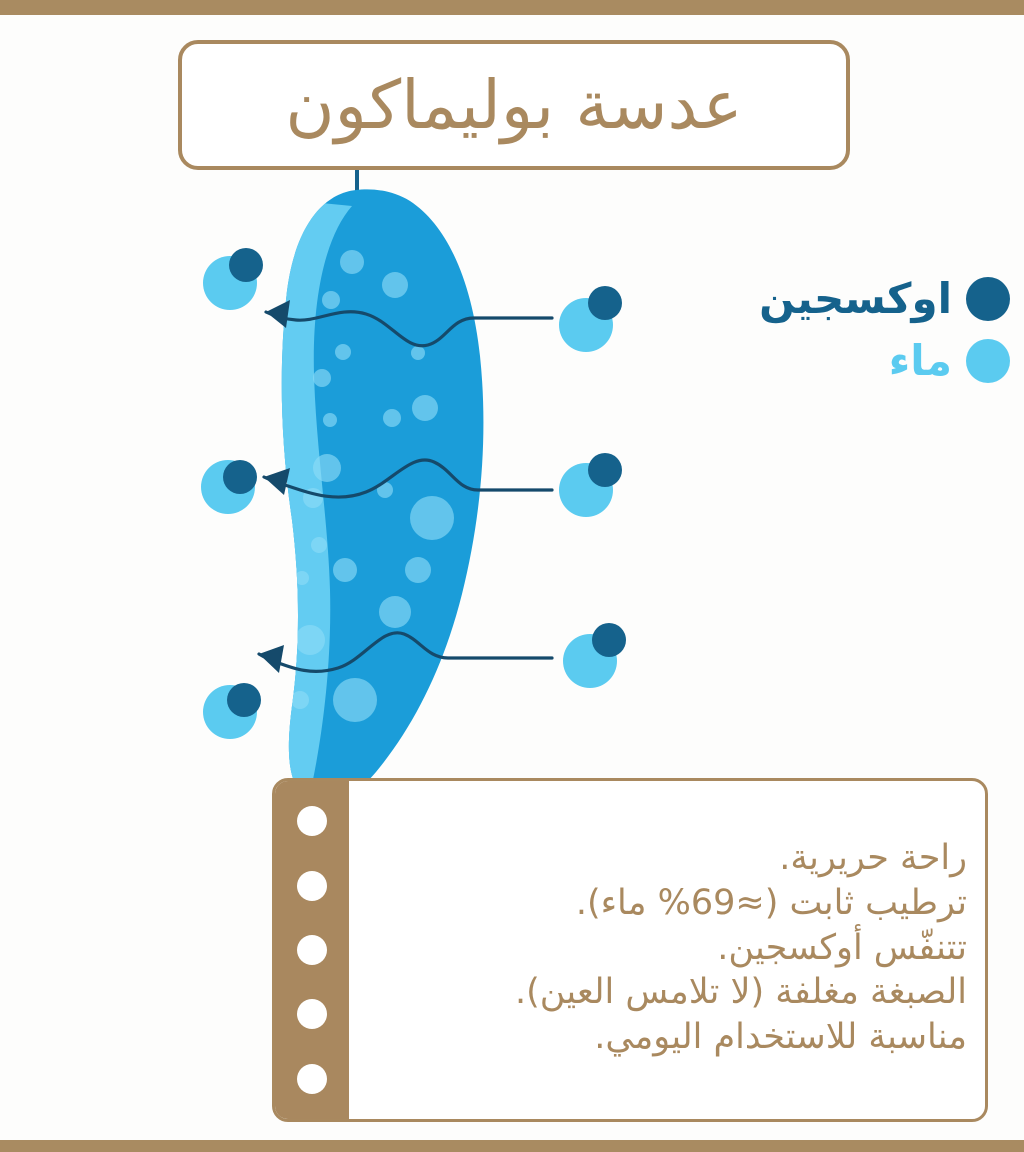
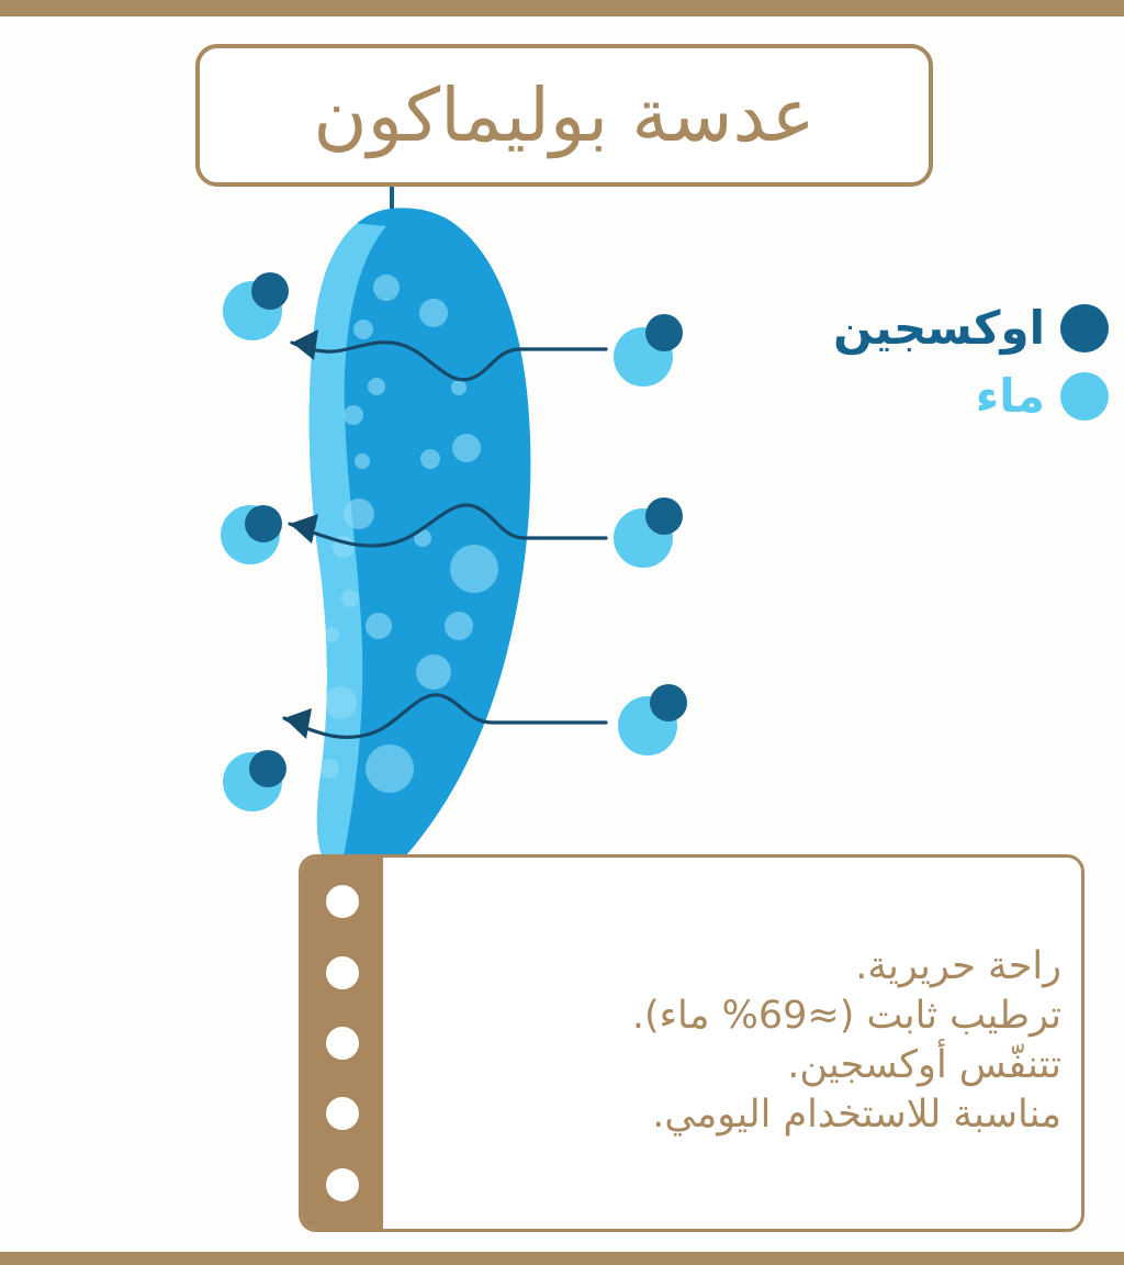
  عدسة بوليماكون
  اوكسجين
  ماء
  راحة حريرية.
  ترطيب ثابت (≈69% ماء).
  تتنفّس أوكسجين.
- الصبغة مغلفة (لا تلامس العين).
  مناسبة للاستخدام اليومي.
